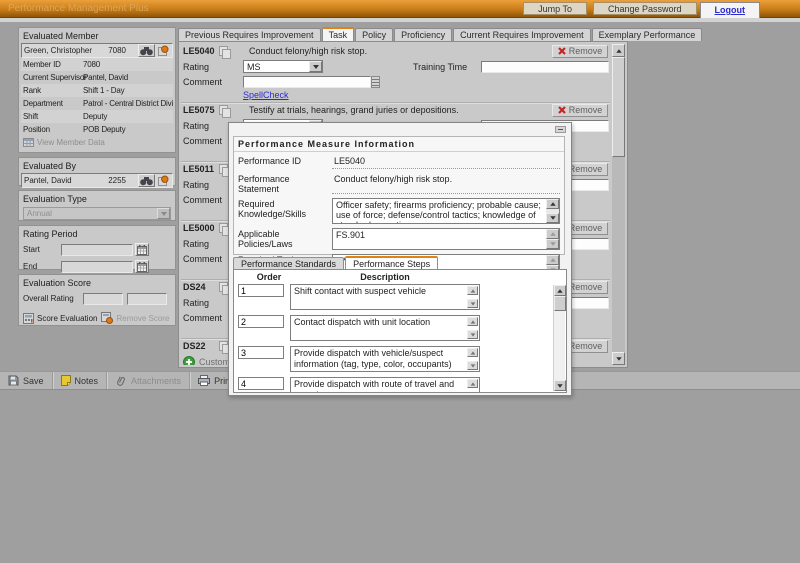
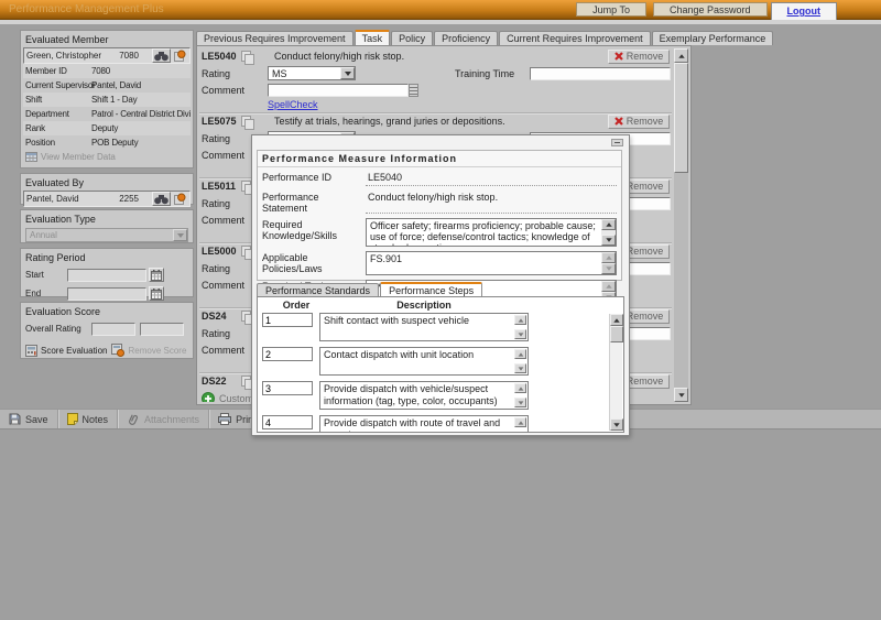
  Performance Management Plus
  Jump To
  Change Password
  Logout
  Evaluated Member
  Green, Christopher
  7080
  Member ID
  7080
  Current Superviso
  Pantel, David
- Rank
+ Shift
  Shift 1 - Day
  Department
  Patrol - Central District Divi
- Shift
+ Rank
  Deputy
  Position
  POB Deputy
  View Member Data
  Evaluated By
  Pantel, David
  2255
  Evaluation Type
  Annual
  Rating Period
  Start
  End
  Evaluation Score
  Overall Rating
  Score Evaluation
  Remove Score
  Previous Requires Improvement
  Task
  Policy
  Proficiency
  Current Requires Improvement
  Exemplary Performance
  LE5040
  Conduct felony/high risk stop.
  Remove
  Rating
  MS
  Training Time
  Comment
  SpellCheck
  LE5075
  Testify at trials, hearings, grand juries or depositions.
  Remove
  Rating
  Comment
  LE5011
  emove
  Rating
  Comment
  LE5000
  emove
  Rating
  Comment
  DS24
  emove
  Rating
  Comment
  DS22
  emove
  Save
  Notes
  Attachments
  Performance Measure Information
  Performance ID
  LE5040
  Performance Statement
  Conduct felony/high risk stop.
  Required Knowledge/Skills
  Officer safety; firearms proficiency; probable cause; use of force; defense/control tactics; knowledge of
  Applicable Policies/Laws
  FS.901
  Performance Standards
  Performance Steps
  Order
  Description
  1
  Shift contact with suspect vehicle
  2
  Contact dispatch with unit location
  3
  Provide dispatch with vehicle/suspect information (tag, type, color, occupants)
  4
  Provide dispatch with route of travel and
